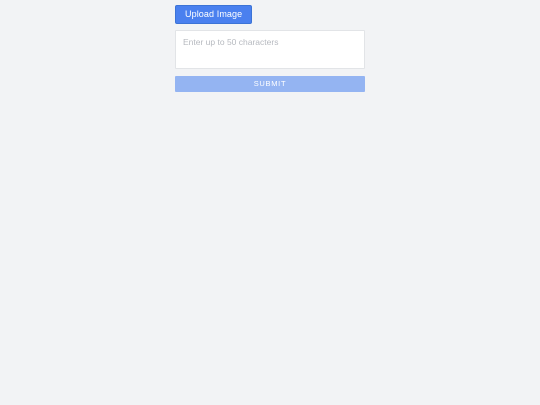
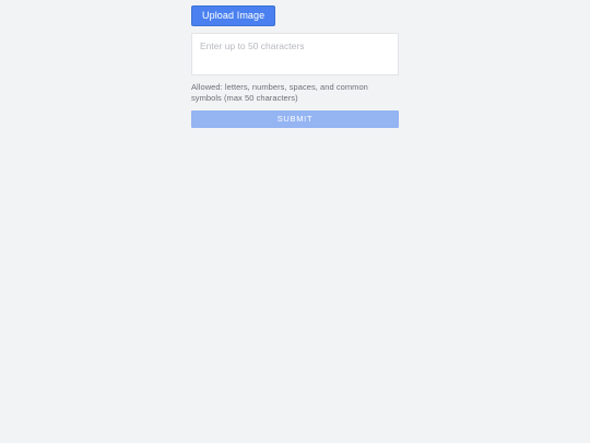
  Upload Image
  Enter up to 50 characters
+ Allowed: letters, numbers, spaces, and common symbols (max 50 characters)
  SUBMIT
